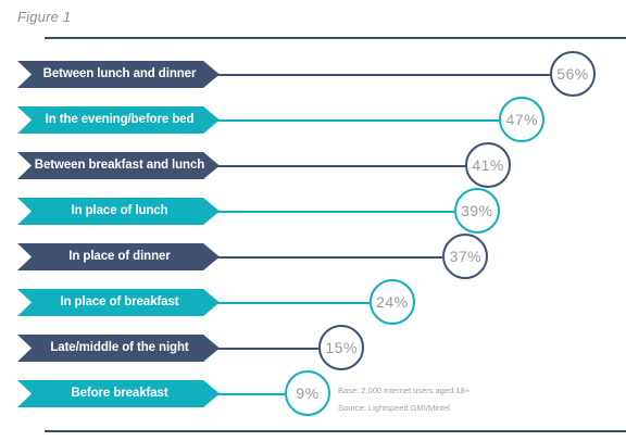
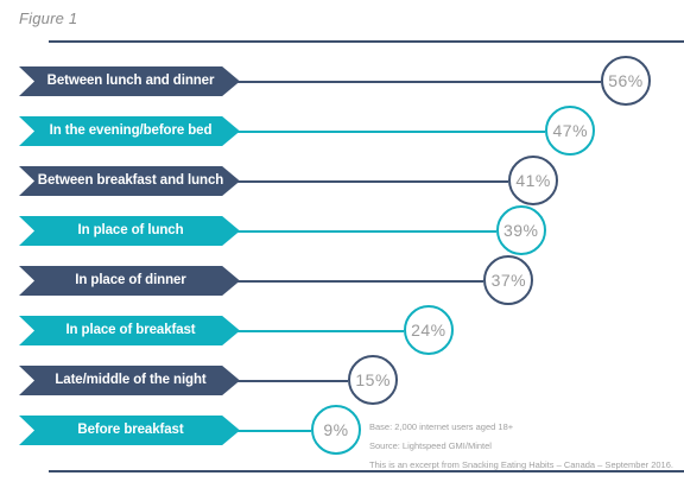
  Figure 1
  Between lunch and dinner
  56%
  In the evening/before bed
  47%
  Between breakfast and lunch
  41%
  In place of lunch
  39%
  In place of dinner
  37%
  In place of breakfast
  24%
  Late/middle of the night
  15%
  Before breakfast
  9%
  Base: 2,000 internet users aged 18+
  Source: Lightspeed GMI/Mintel
+ This is an excerpt from Snacking Eating Habits – Canada – September 2016.
